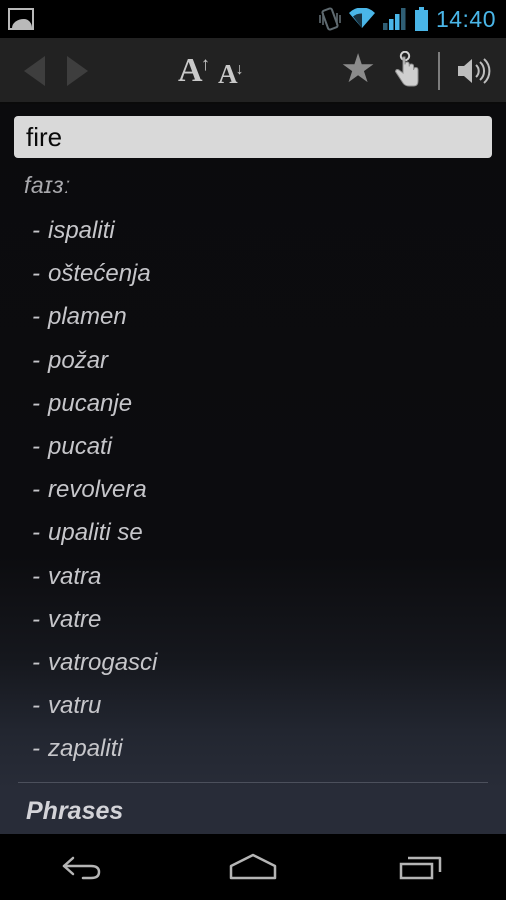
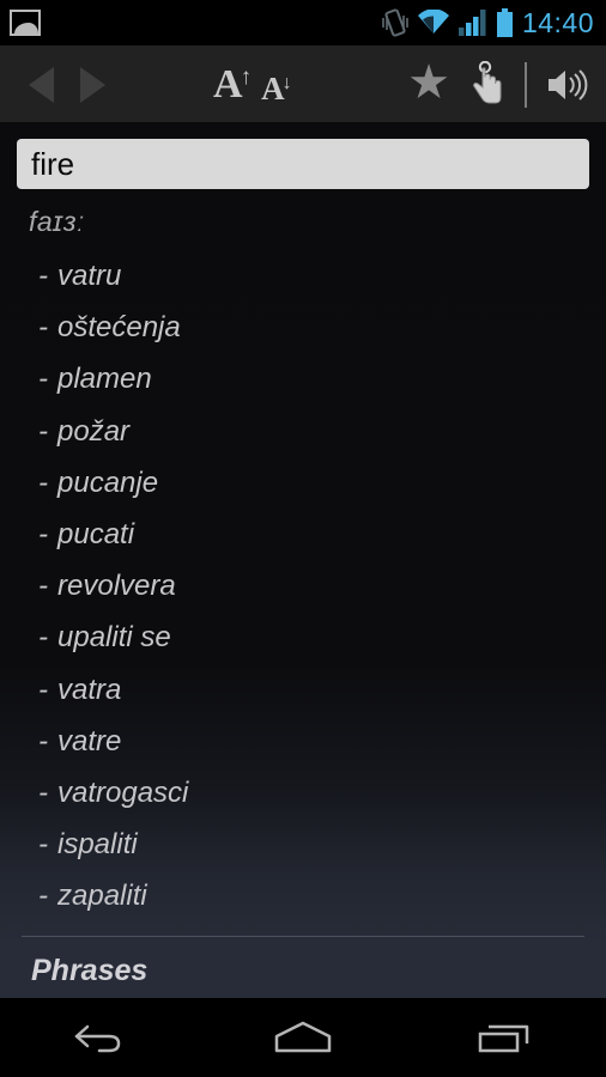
  14:40
  A
  ↑
  A
  ↓
  ★
  fire
  faɪɜː
- - ispaliti
+ - vatru
  - oštećenja
  - plamen
  - požar
  - pucanje
  - pucati
  - revolvera
  - upaliti se
  - vatra
  - vatre
  - vatrogasci
- - vatru
+ - ispaliti
  - zapaliti
  Phrases
